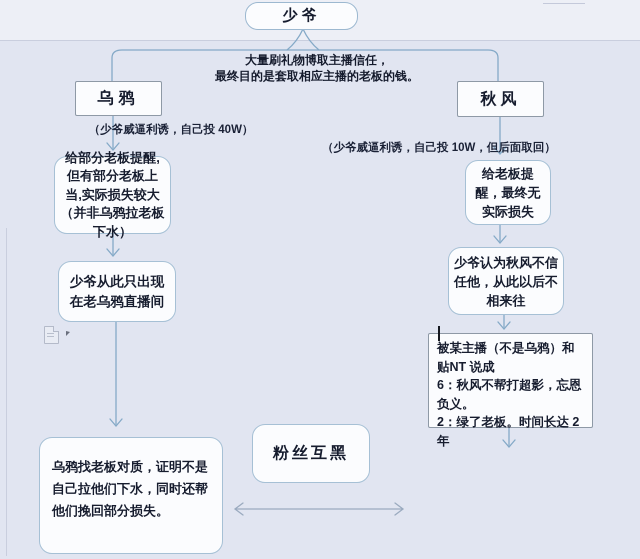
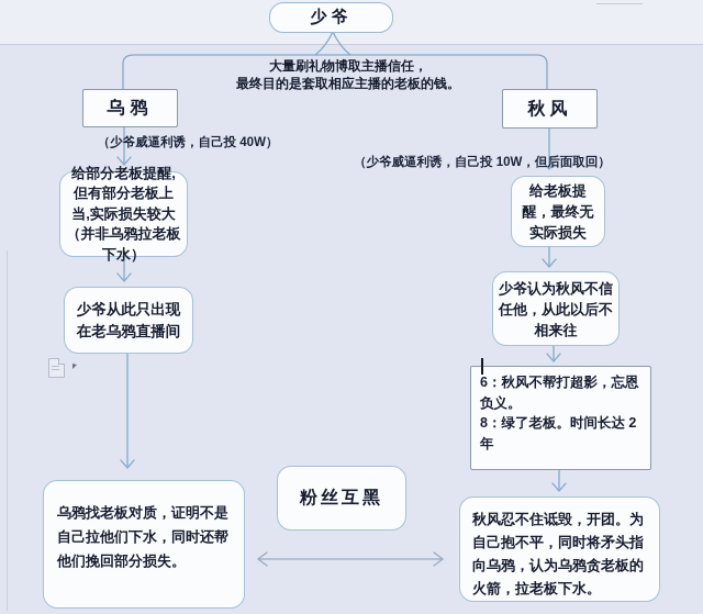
  少爷
  大量刷礼物博取主播信任，
  最终目的是套取相应主播的老板的钱。
  乌鸦
  （少爷威逼利诱，自己投 40W）
  给部分老板提醒,但有部分老板上当,实际损失较大（并非乌鸦拉老板下水）
  少爷从此只出现在老乌鸦直播间
  乌鸦找老板对质，证明不是自己拉他们下水，同时还帮他们挽回部分损失。
  秋风
  （少爷威逼利诱，自己投 10W，但后面取回）
  给老板提醒，最终无实际损失
  少爷认为秋风不信任他，从此以后不相来往
- 被某主播（不是乌鸦）和贴NT 说成
  6：秋风不帮打超影，忘恩负义。
- 2：绿了老板。时间长达 2 年
+ 8：绿了老板。时间长达 2 年
+ 秋风忍不住诋毁，开团。为自己抱不平，同时将矛头指向乌鸦，认为乌鸦贪老板的火箭，拉老板下水。
  粉丝互黑
